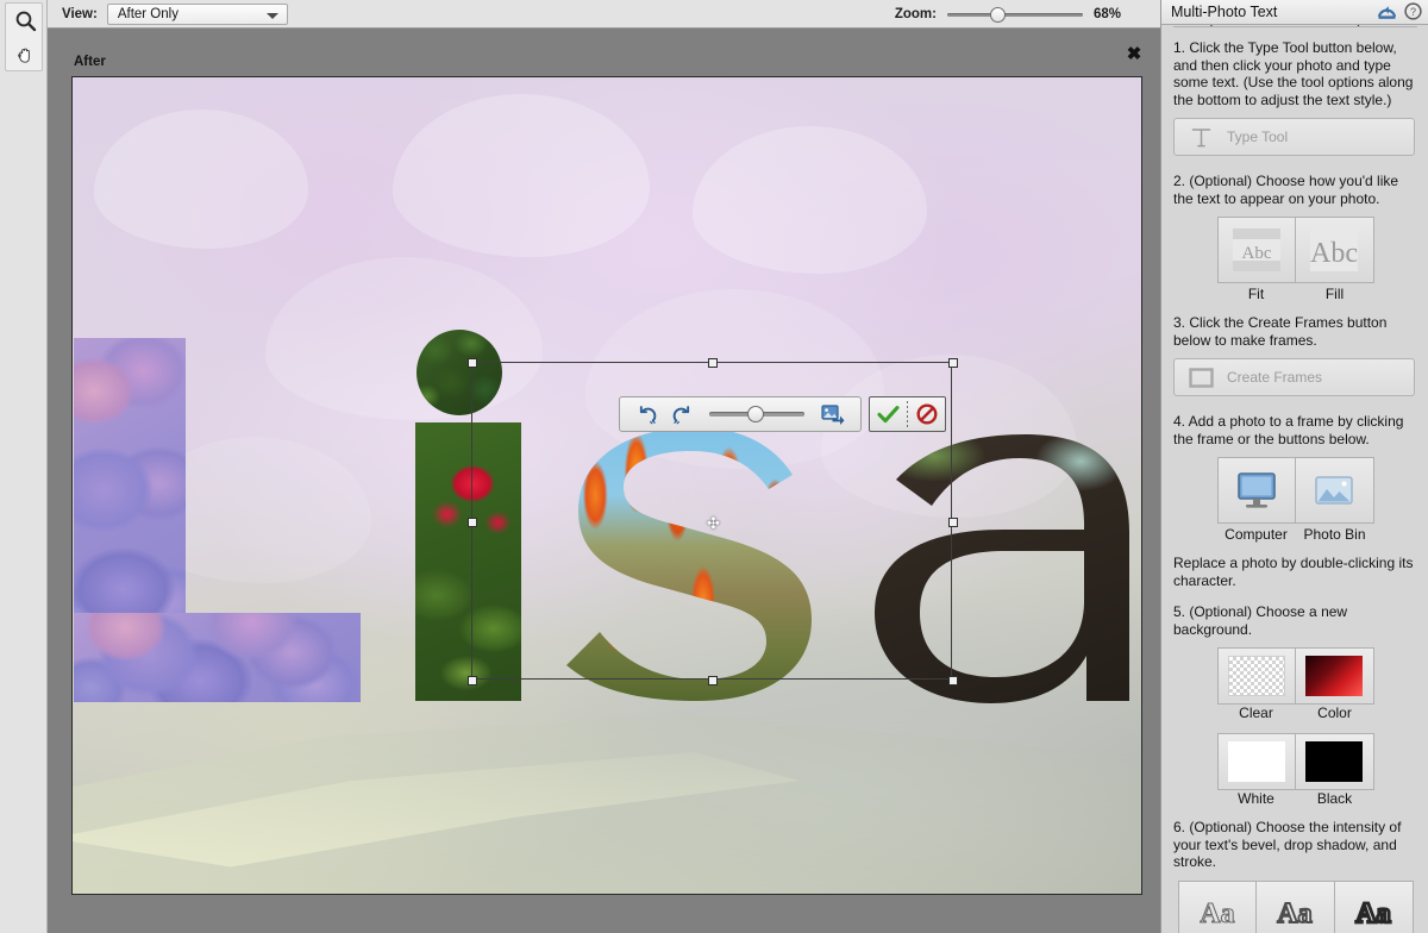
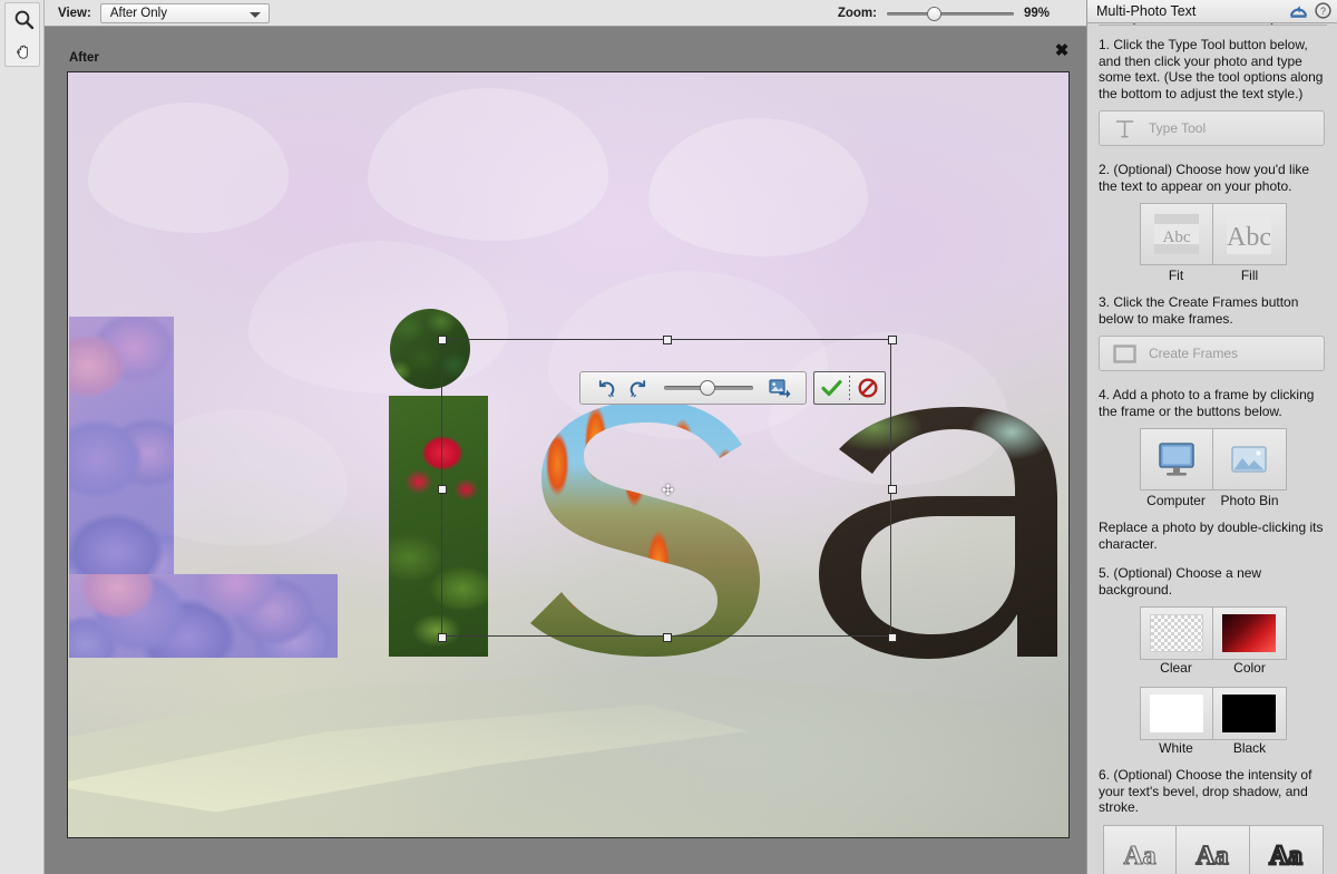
  View:
  After Only
  Zoom:
- 68%
+ 99%
  After
  ✖
  ✣
  Multi-Photo Text
  ?
  1. Click the Type Tool button below, and then click your photo and type some text. (Use the tool options along the bottom to adjust the text style.)
  Type Tool
  2. (Optional) Choose how you'd like the text to appear on your photo.
  Abc
  Abc
  Fit
  Fill
  3. Click the Create Frames button below to make frames.
  Create Frames
  4. Add a photo to a frame by clicking the frame or the buttons below.
  Computer
  Photo Bin
  Replace a photo by double-clicking its character.
  5. (Optional) Choose a new background.
  Clear
  Color
  White
  Black
  6. (Optional) Choose the intensity of your text's bevel, drop shadow, and stroke.
  Aa
  Aa
  Aa
